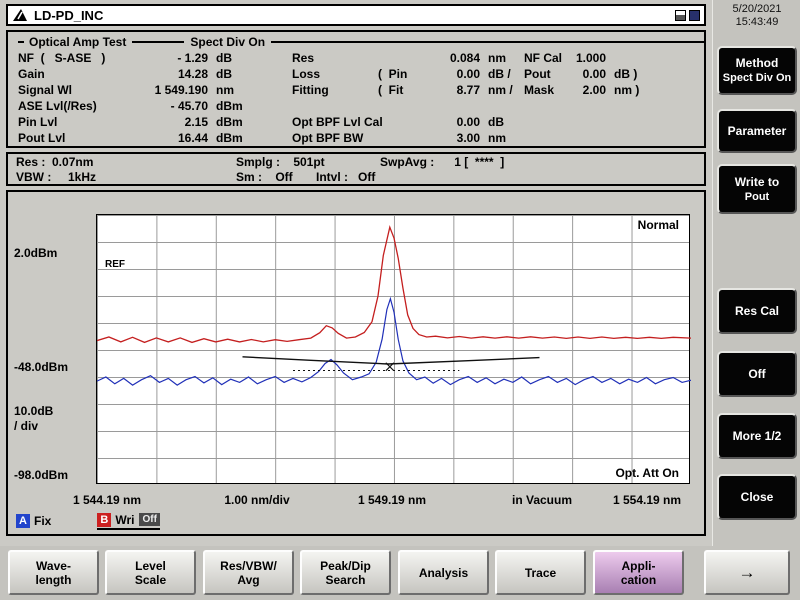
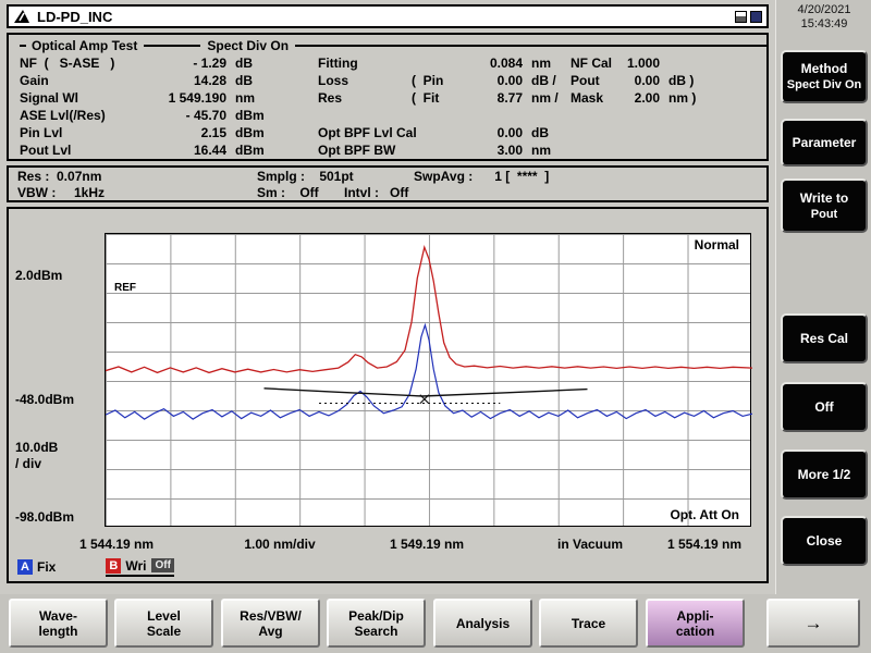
  LD-PD_INC
  Optical Amp Test
  Spect Div On
  NF ( S-ASE )
  - 1.29
  dB
- Res
+ Fitting
  0.084
  nm
  NF Cal
  1.000
  Gain
  14.28
  dB
  Loss
  ( Pin
  0.00
  dB /
  Pout
  0.00
  dB )
  Signal Wl
  1 549.190
  nm
- Fitting
+ Res
  ( Fit
  8.77
  nm /
  Mask
  2.00
  nm )
  ASE Lvl(/Res)
  - 45.70
  dBm
  Pin Lvl
  2.15
  dBm
  Opt BPF Lvl Ca
  0.00
  dB
  Pout Lvl
  16.44
  dBm
  Opt BPF BW
  3.00
  nm
  Res : 0.07nm
  Smplg : 501pt
  SwpAvg : 1 [ **** ]
  VBW : 1kHz
  Sm : Off
  Intvl : Off
  2.0dBm
  -48.0dBm
  10.0dB
  / div
  -98.0dBm
  REF
  Normal
  Opt. Att On
  1 544.19 nm
  1.00 nm/div
  1 549.19 nm
  in Vacuum
  1 554.19 nm
  A
  Fix
  B
  Wri
  Off
- 5/20/2021
+ 4/20/2021
  15:43:49
  Method
  Spect Div On
  Parameter
  Write to
  Pout
  Res Cal
  Off
  More 1/2
  Close
  Wave-
  length
  Level
  Scale
  Res/VBW/
  Avg
  Peak/Dip
  Search
  Analysis
  Trace
  Appli-
  cation
  →
